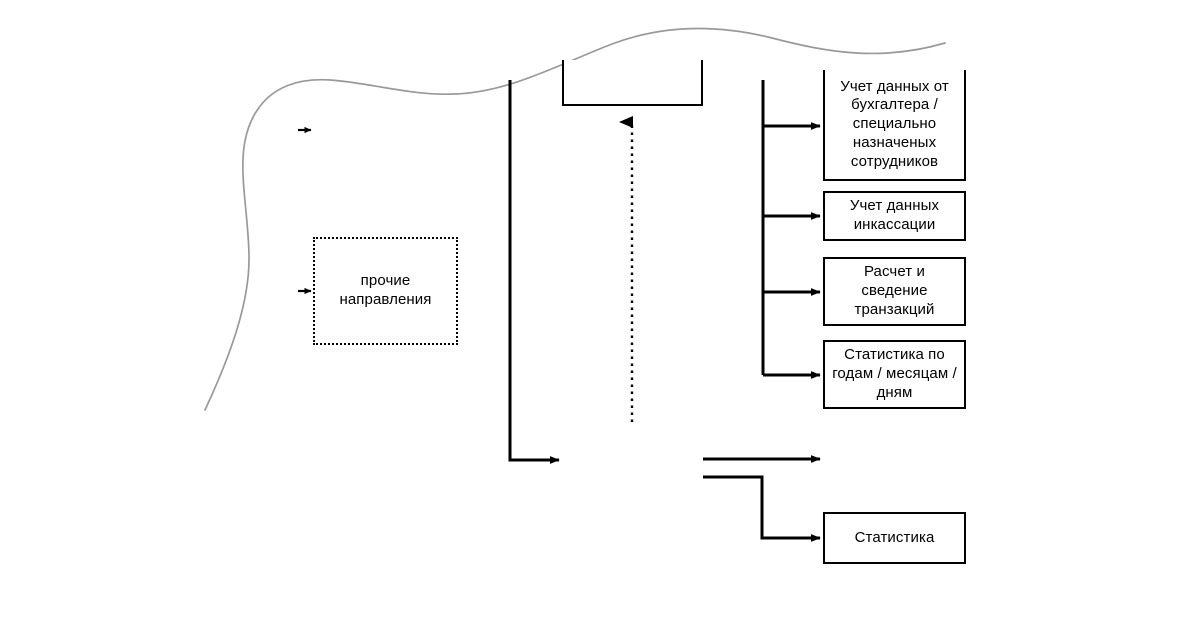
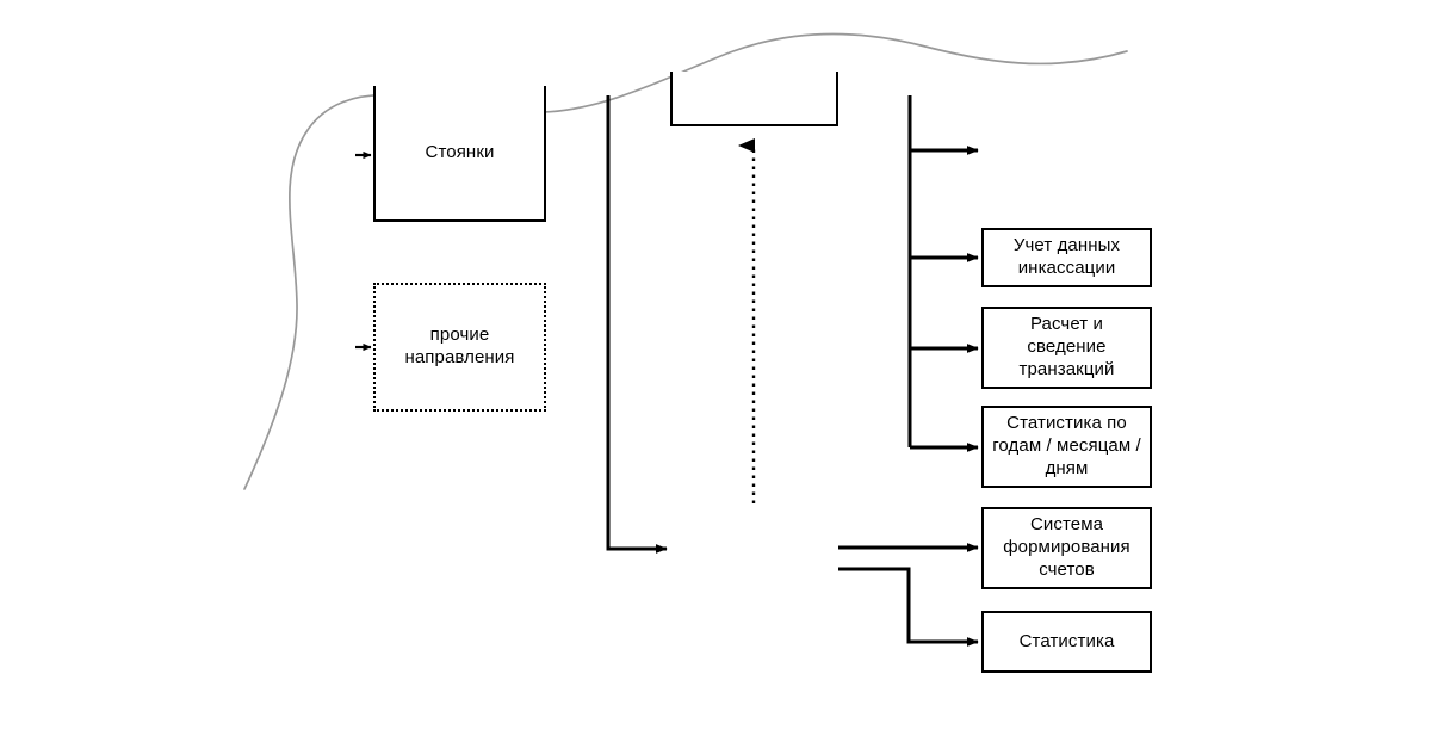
+ Стоянки
  прочие
  направления
- Учет данных от
- бухгалтера /
- специально
- назначеных
- сотрудников
  Учет данных
  инкассации
  Расчет и
  сведение
  транзакций
  Статистика по
  годам / месяцам /
  дням
+ Система
+ формирования
+ счетов
  Статистика
